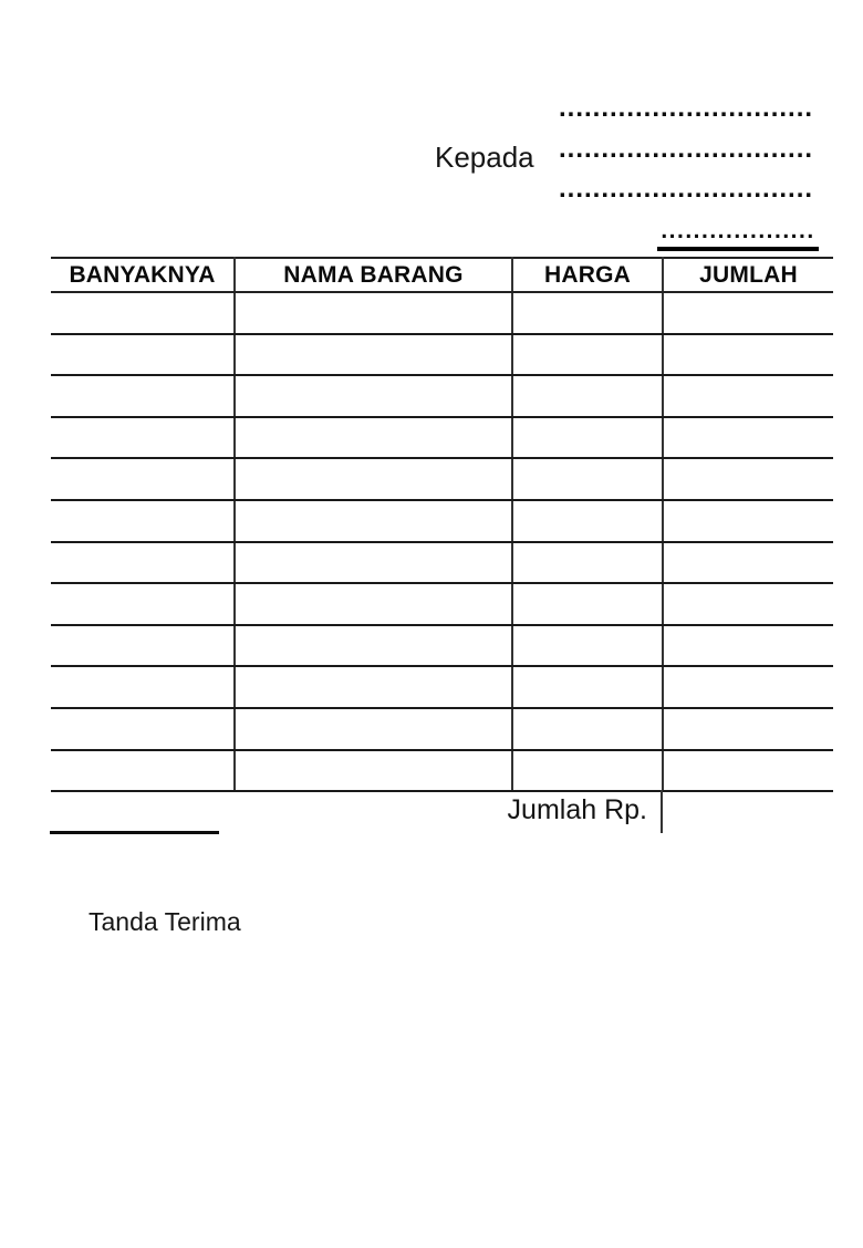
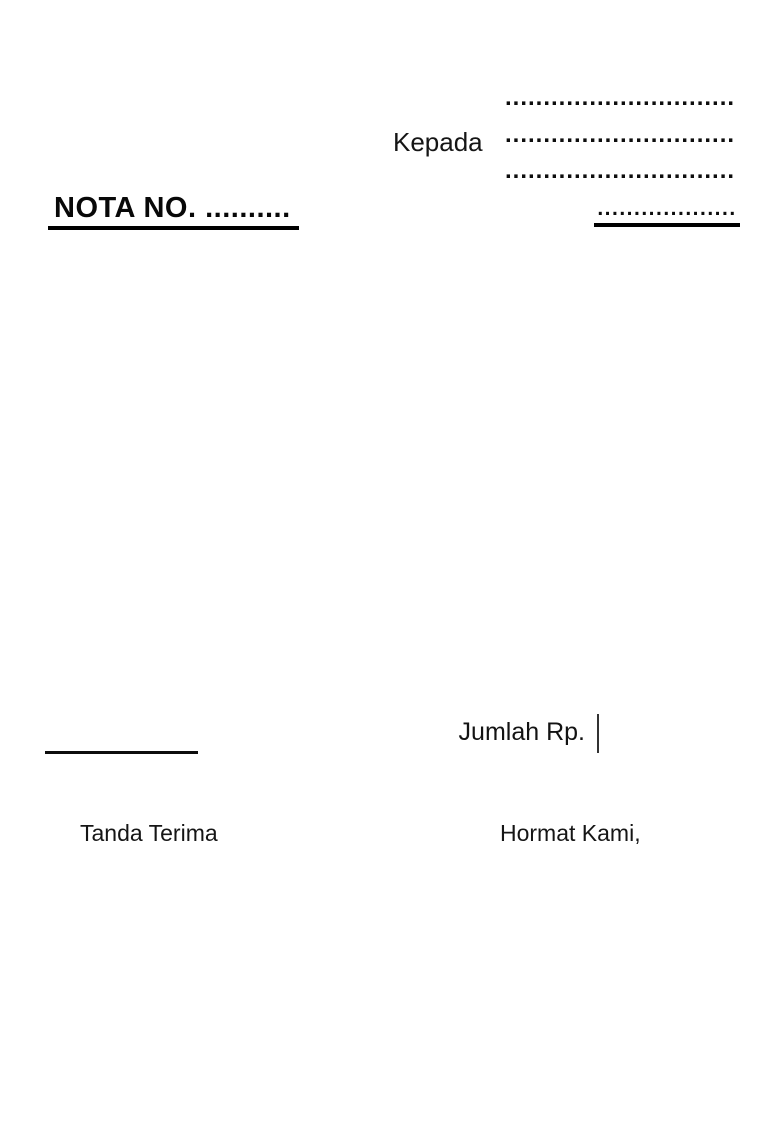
  Kepada
  ..............................
  ..............................
  ..............................
+ NOTA NO. ..........
  ...................
- BANYAKNYA	NAMA BARANG	HARGA	JUMLAH
  Jumlah Rp.
  Tanda Terima
+ Hormat Kami,
